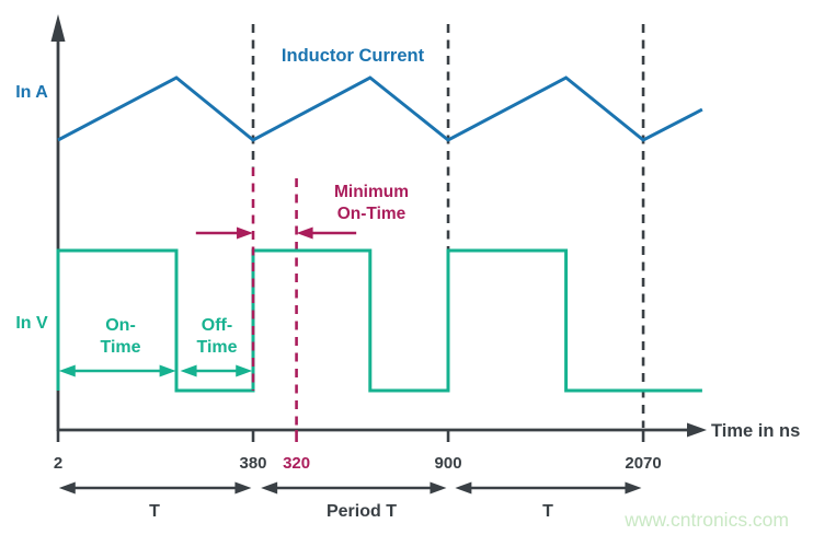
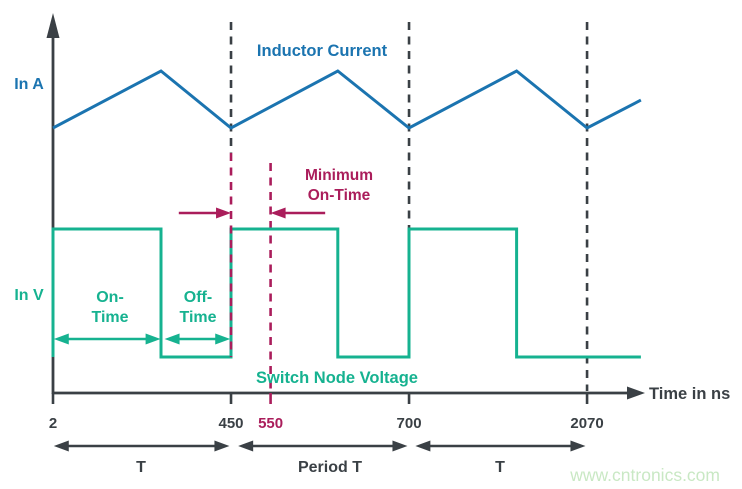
  2
- 380
+ 450
- 320
+ 550
- 900
+ 700
  2070
  In A
  Inductor Current
  Minimum
  On-Time
  In V
  On-
  Time
  Off-
  Time
+ Switch Node Voltage
  Time in ns
  T
  Period T
  T
  www.cntronics.com
